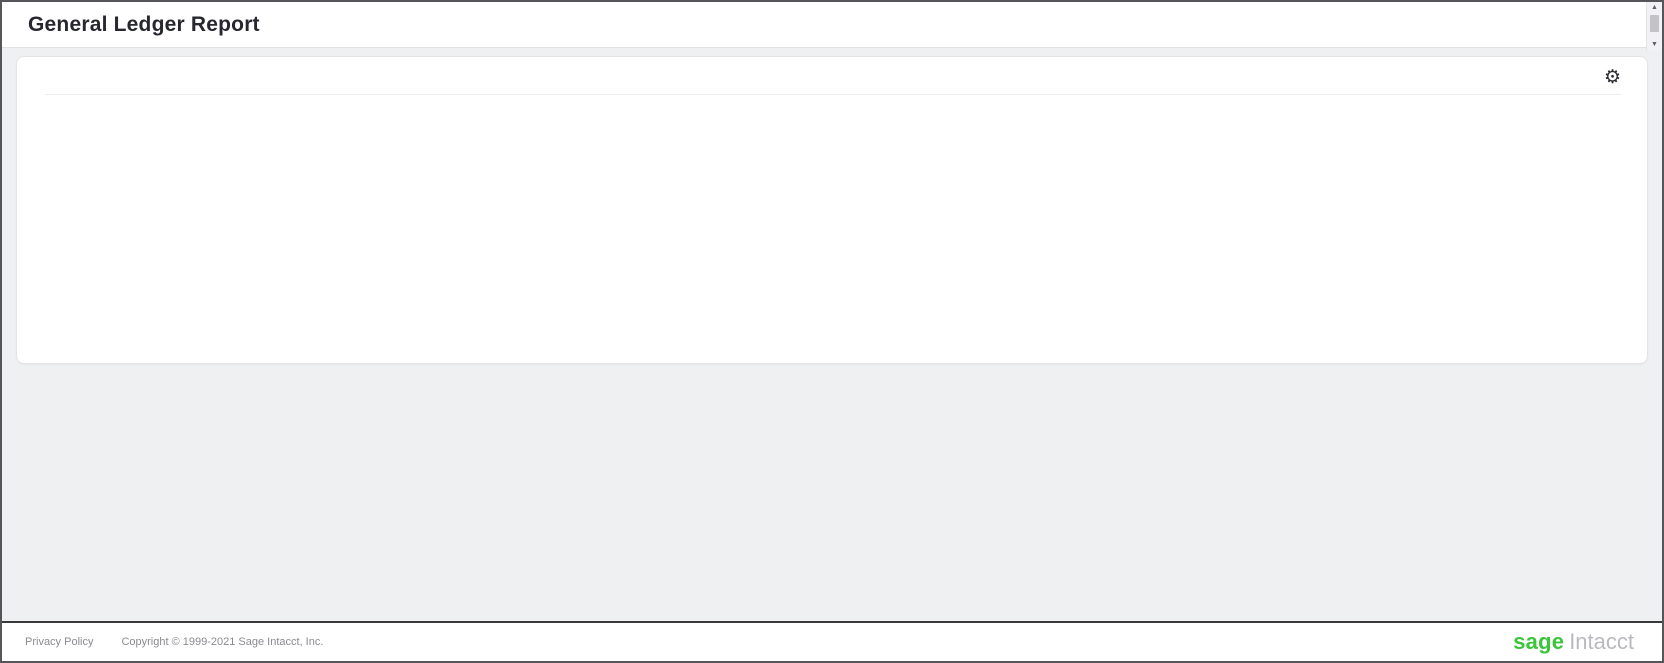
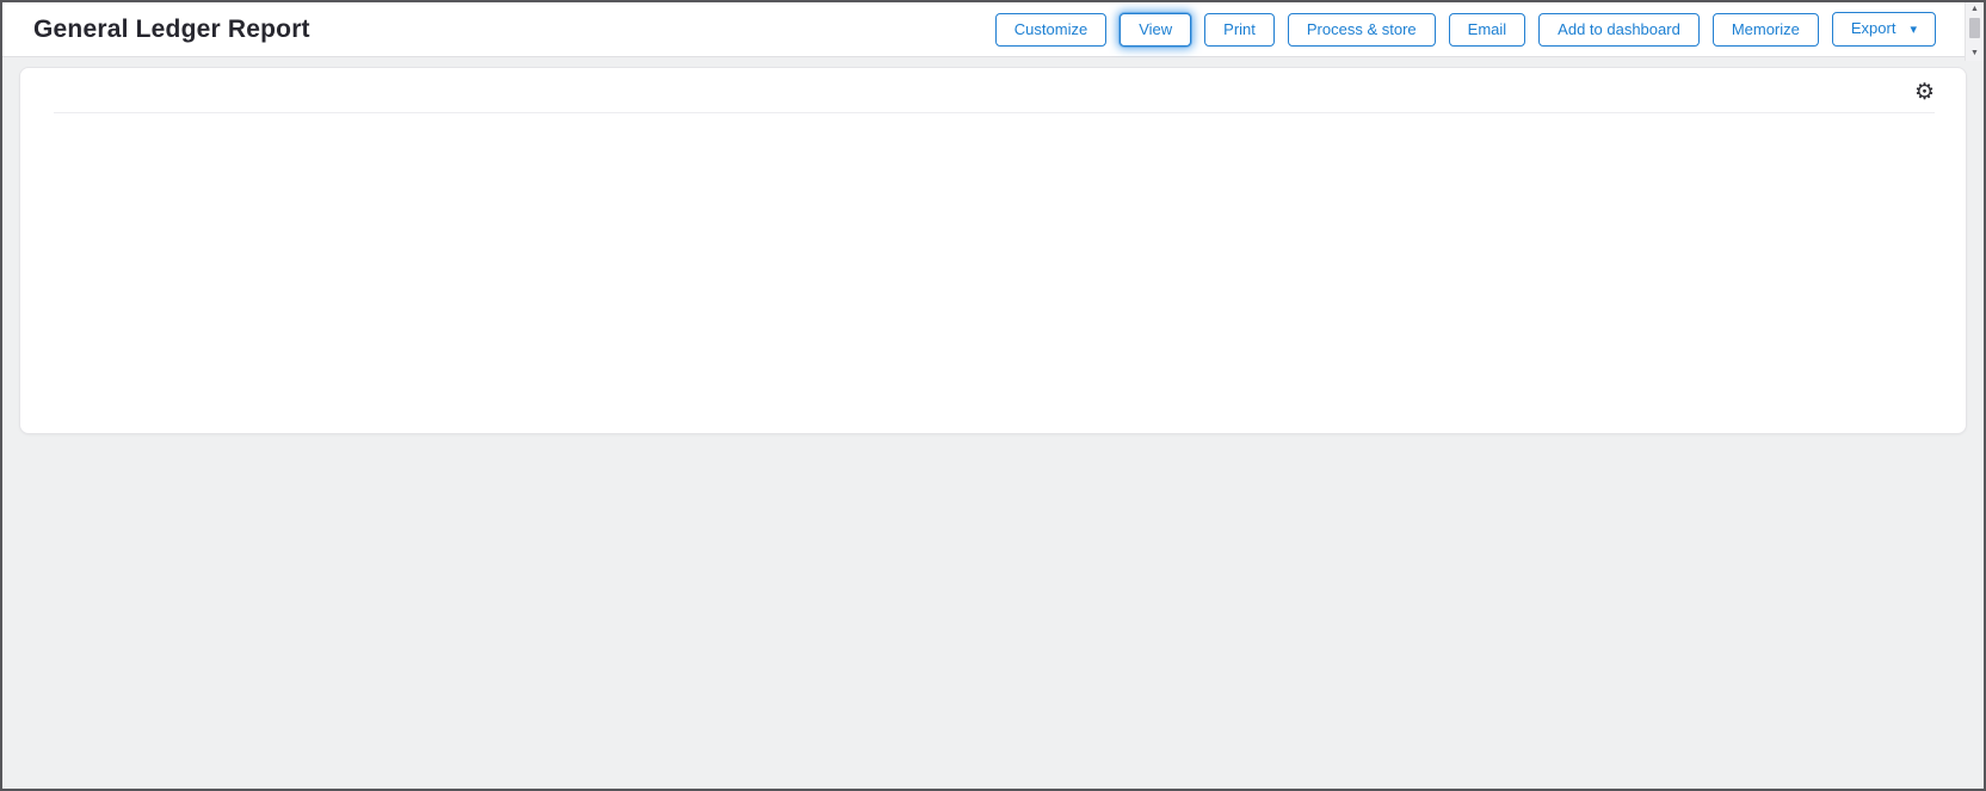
  General Ledger Report
+ Customize
+ View
+ Print
+ Process & store
+ Email
+ Add to dashboard
+ Memorize
+ Export ▾
  ⚙
- Privacy Policy
- Copyright © 1999-2021 Sage Intacct, Inc.
- sage Intacct
